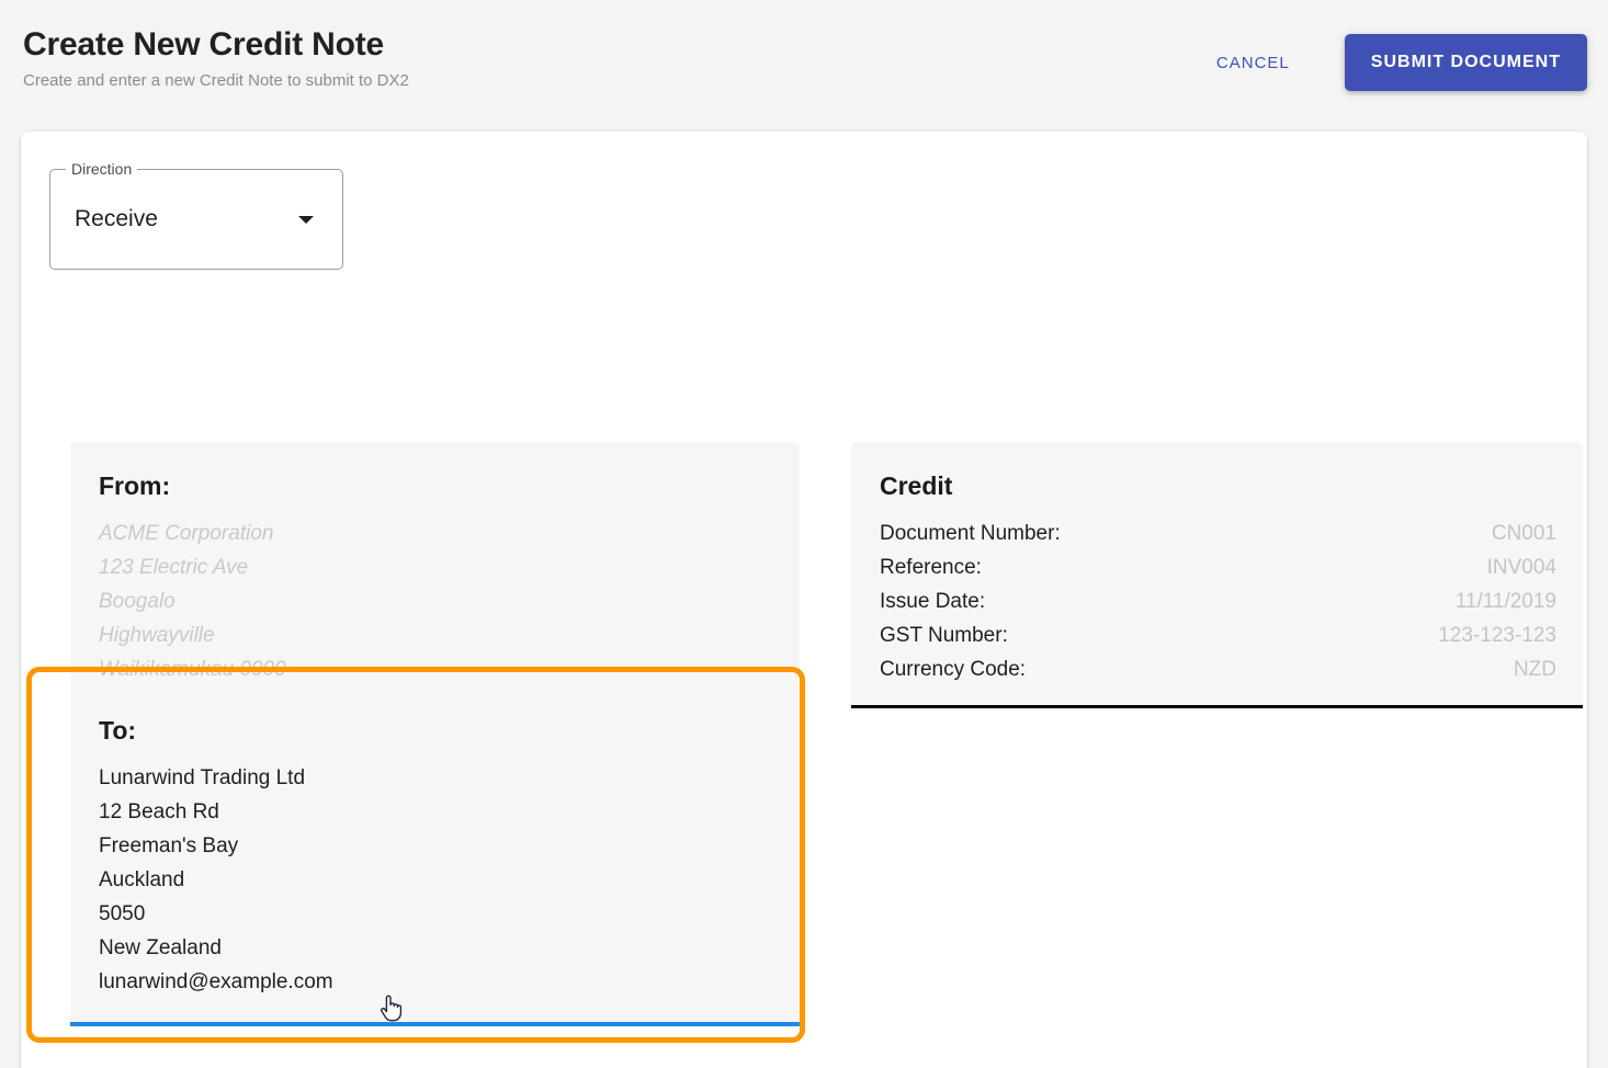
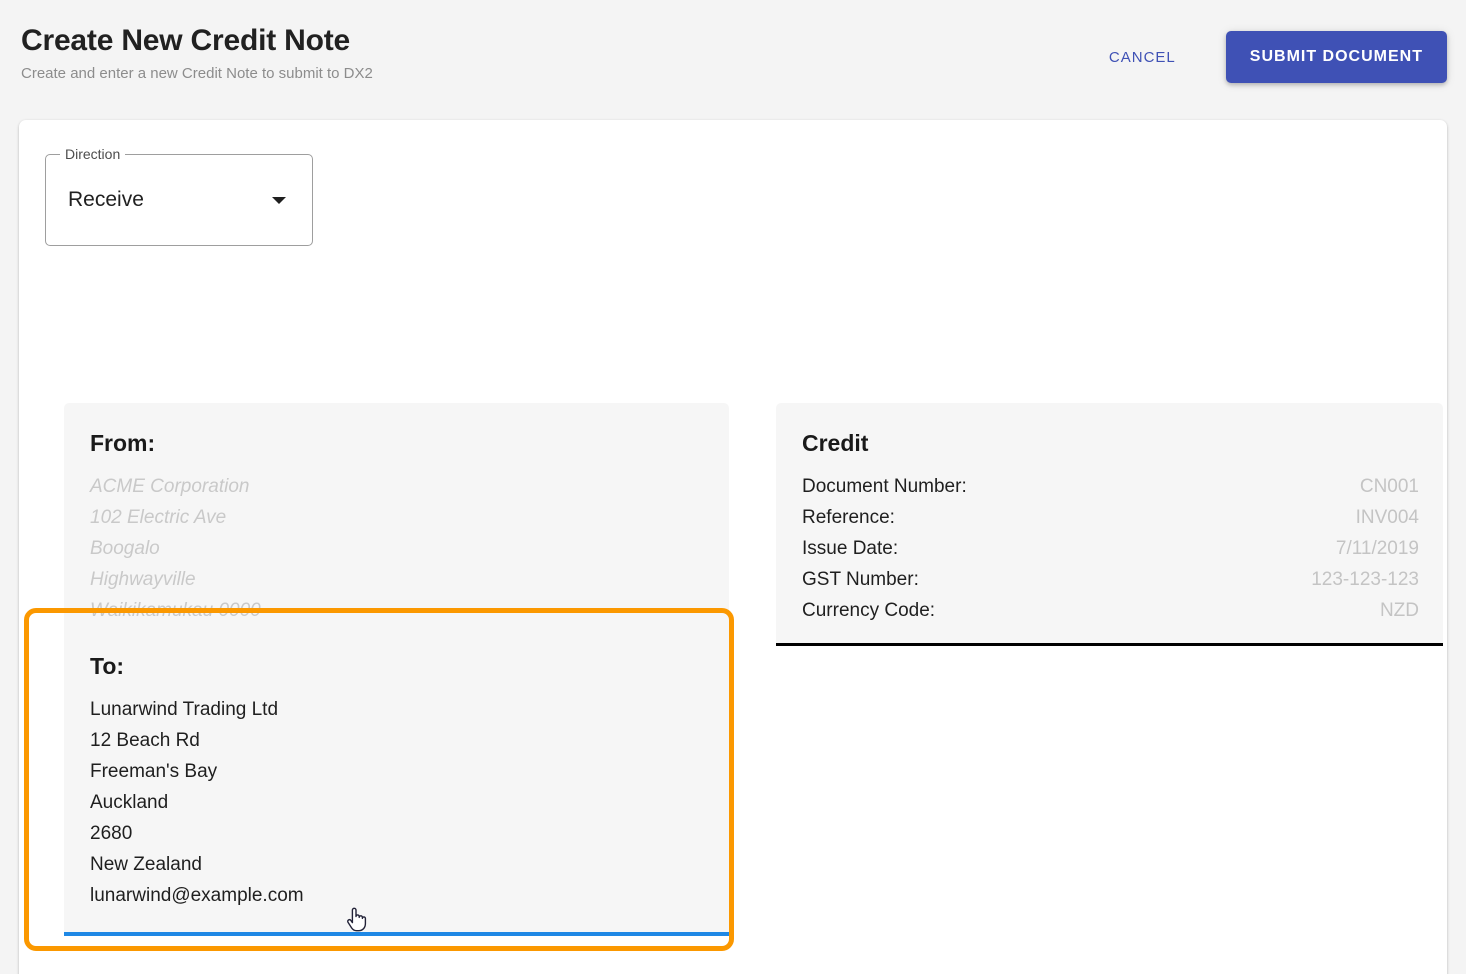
  Create New Credit Note
  Create and enter a new Credit Note to submit to DX2
  CANCEL
  SUBMIT DOCUMENT
  Direction
  Receive
  From:
  ACME Corporation
- 123 Electric Ave
+ 102 Electric Ave
  Boogalo
  Highwayville
  Waikikamukau 0000
  Credit
  Document Number:
  CN001
  Reference:
  INV004
  Issue Date:
- 11/11/2019
+ 7/11/2019
  GST Number:
  123-123-123
  Currency Code:
  NZD
  To:
  Lunarwind Trading Ltd
  12 Beach Rd
  Freeman's Bay
  Auckland
- 5050
+ 2680
  New Zealand
  lunarwind@example.com
